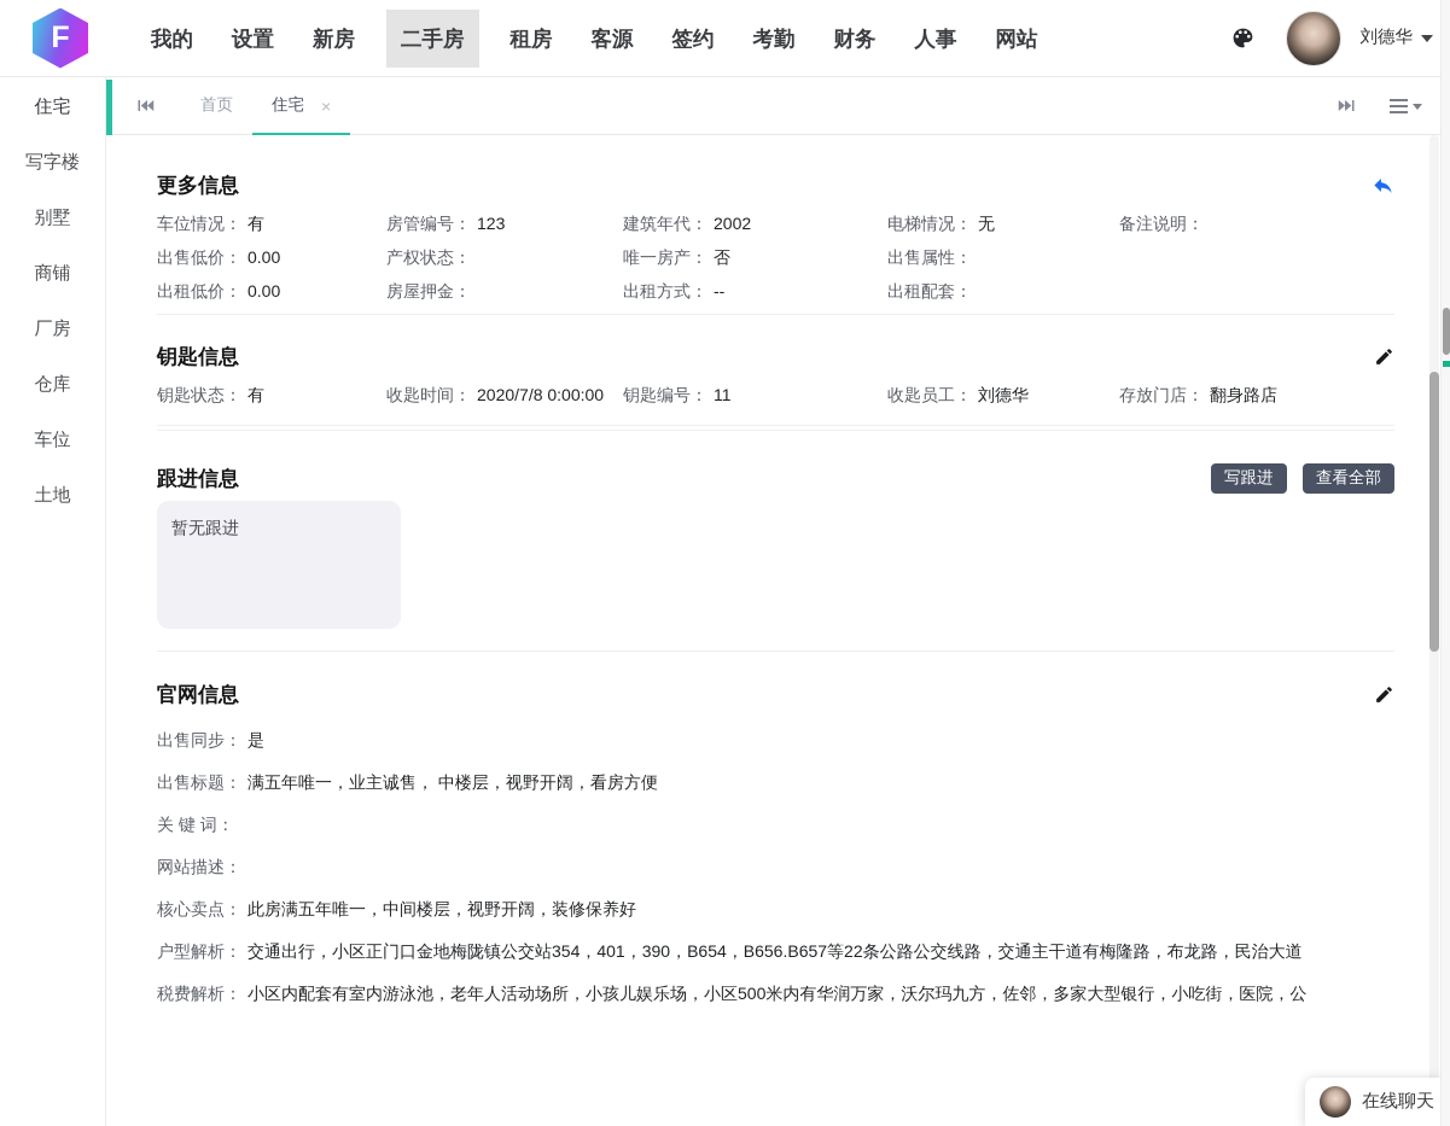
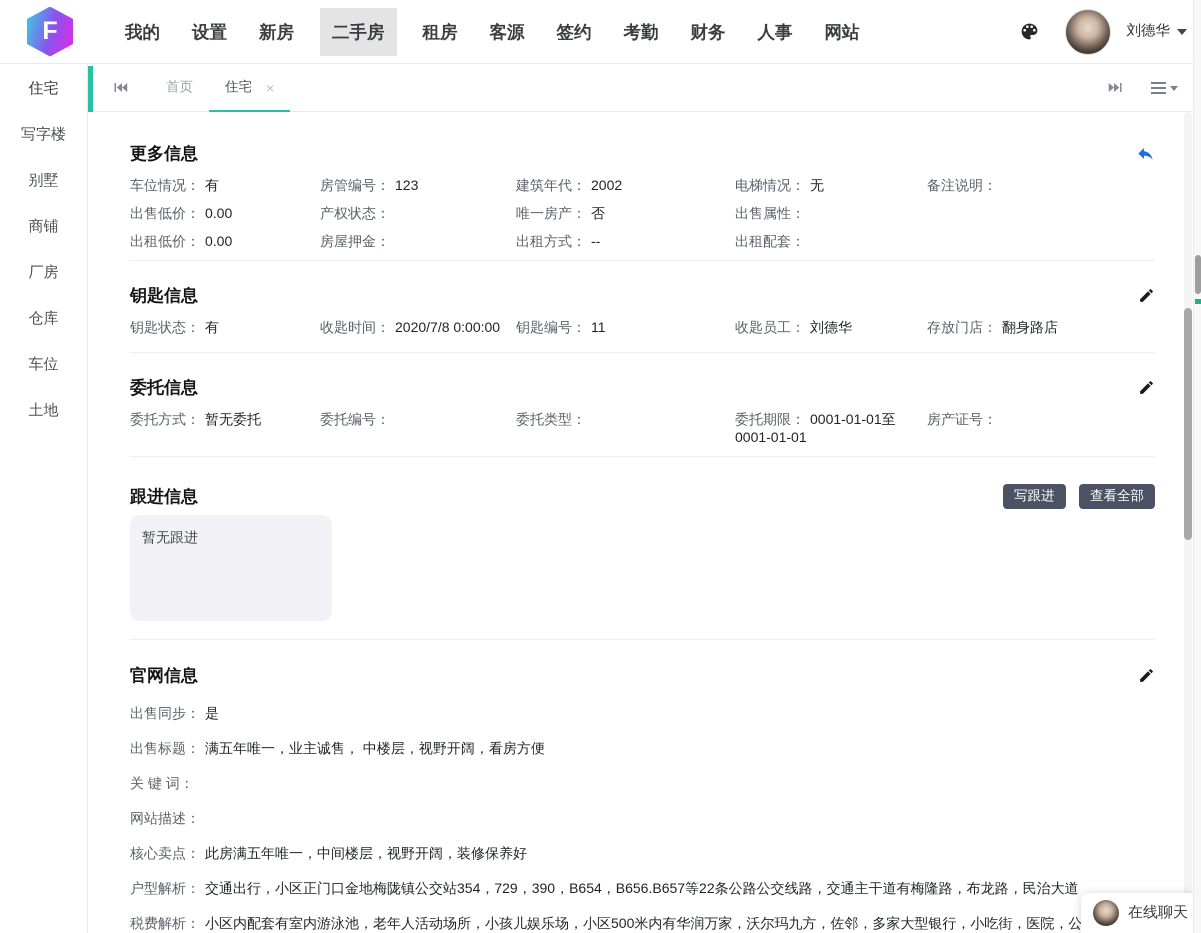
  F
  我的
  设置
  新房
  二手房
  租房
  客源
  签约
  考勤
  财务
  人事
  网站
  刘德华
  住宅
  写字楼
  别墅
  商铺
  厂房
  仓库
  车位
  土地
  首页
  住宅
  ×
  更多信息
  车位情况： 有
  房管编号： 123
  建筑年代： 2002
  电梯情况： 无
  备注说明：
  出售低价： 0.00
  产权状态：
  唯一房产： 否
  出售属性：
  出租低价： 0.00
  房屋押金：
  出租方式： --
  出租配套：
  钥匙信息
  钥匙状态： 有
  收匙时间： 2020/7/8 0:00:00
  钥匙编号： 11
  收匙员工： 刘德华
  存放门店： 翻身路店
+ 委托信息
+ 委托方式： 暂无委托
+ 委托编号：
+ 委托类型：
+ 委托期限： 0001-01-01至0001-01-01
+ 房产证号：
  跟进信息
  写跟进 查看全部
  暂无跟进
  官网信息
  出售同步： 是
  出售标题： 满五年唯一，业主诚售， 中楼层，视野开阔，看房方便
  关 键 词：
  网站描述：
  核心卖点： 此房满五年唯一，中间楼层，视野开阔，装修保养好
- 户型解析： 交通出行，小区正门口金地梅陇镇公交站354，401，390，B654，B656.B657等22条公路公交线路，交通主干道有梅隆路，布龙路，民治大道
+ 户型解析： 交通出行，小区正门口金地梅陇镇公交站354，729，390，B654，B656.B657等22条公路公交线路，交通主干道有梅隆路，布龙路，民治大道
  税费解析： 小区内配套有室内游泳池，老年人活动场所，小孩儿娱乐场，小区500米内有华润万家，沃尔玛九方，佐邻，多家大型银行，小吃街，医院，公
  在线聊天
